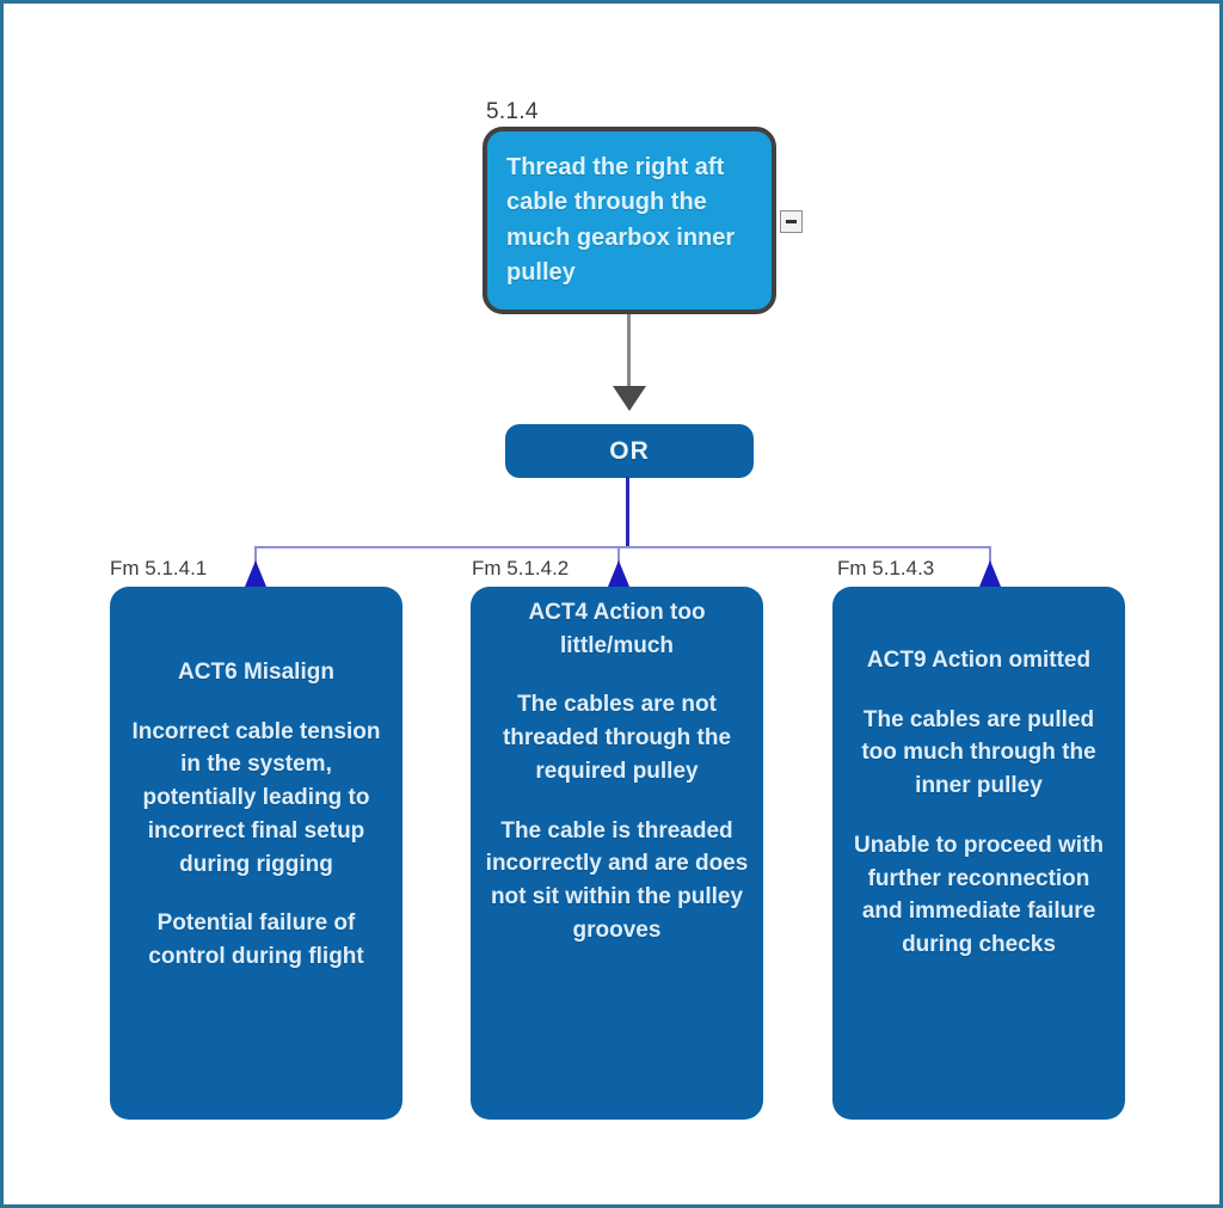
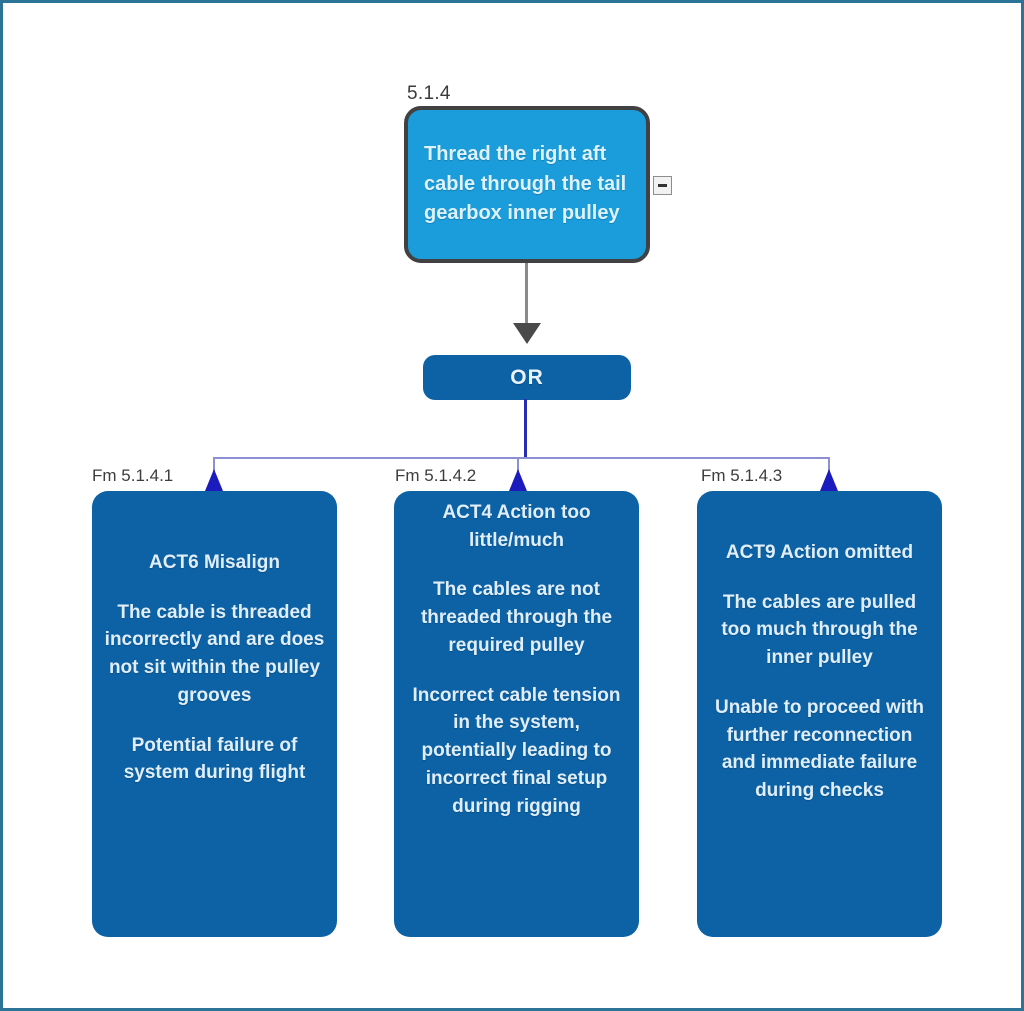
  5.1.4
- Thread the right aft cable through the much gearbox inner pulley
+ Thread the right aft cable through the tail gearbox inner pulley
  OR
  Fm 5.1.4.1
  Fm 5.1.4.2
  Fm 5.1.4.3
  ACT6 Misalign
- Incorrect cable tension in the system, potentially leading to incorrect final setup during rigging
+ The cable is threaded incorrectly and are does not sit within the pulley grooves
- Potential failure of control during flight
+ Potential failure of system during flight
  ACT4 Action too little/much
  The cables are not threaded through the required pulley
- The cable is threaded incorrectly and are does not sit within the pulley grooves
+ Incorrect cable tension in the system, potentially leading to incorrect final setup during rigging
  ACT9 Action omitted
  The cables are pulled too much through the inner pulley
  Unable to proceed with further reconnection and immediate failure during checks
